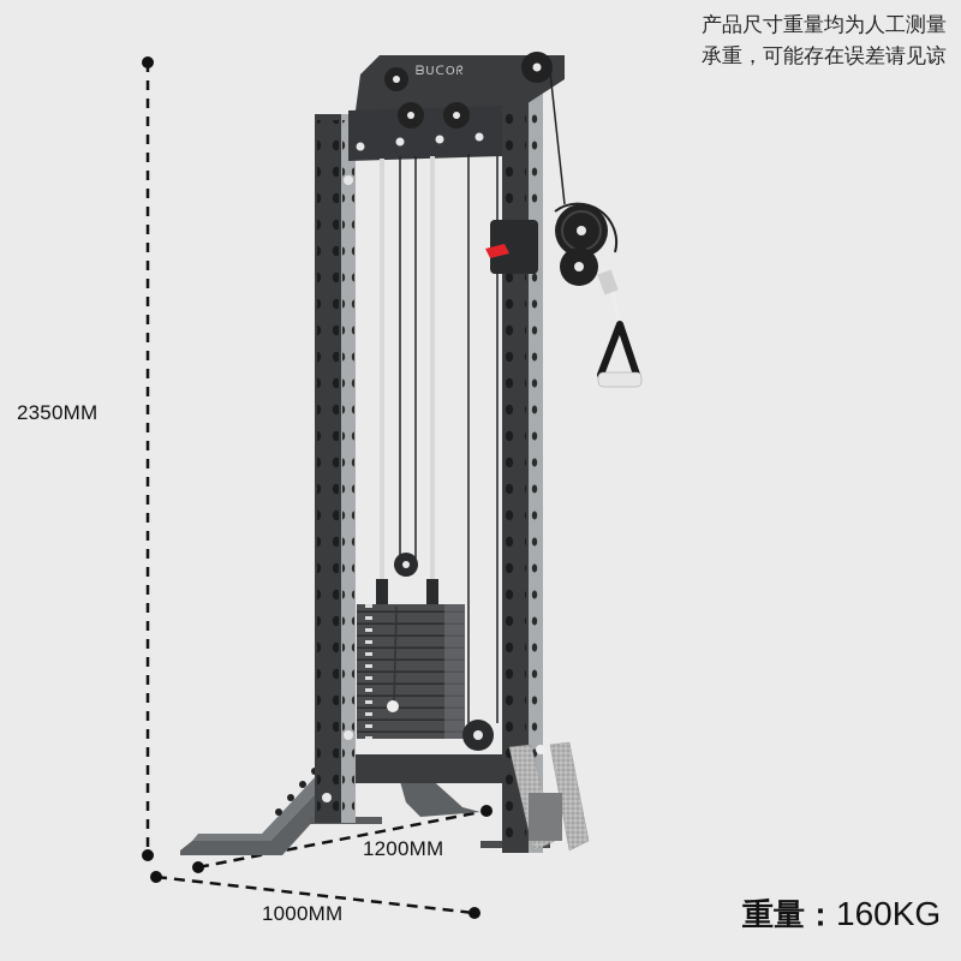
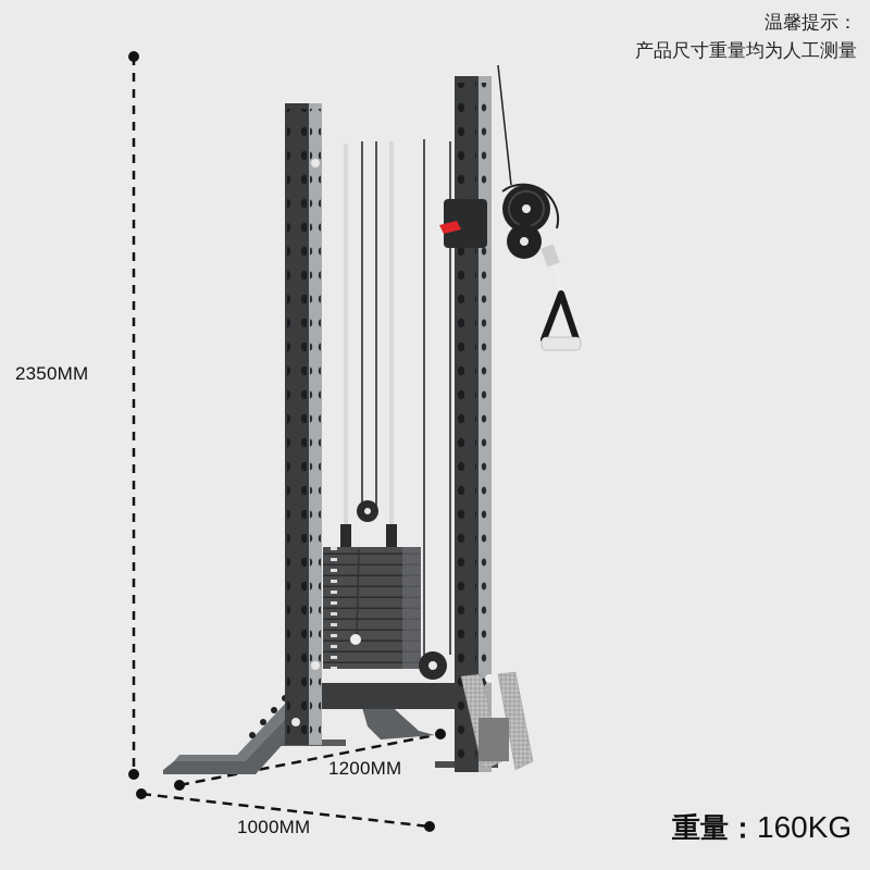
+ 温馨提示：
  产品尺寸重量均为人工测量
- 承重，可能存在误差请见谅
- ᗷUᑕOᖇ
  2350MM
  1200MM
  1000MM
  重量：160KG
